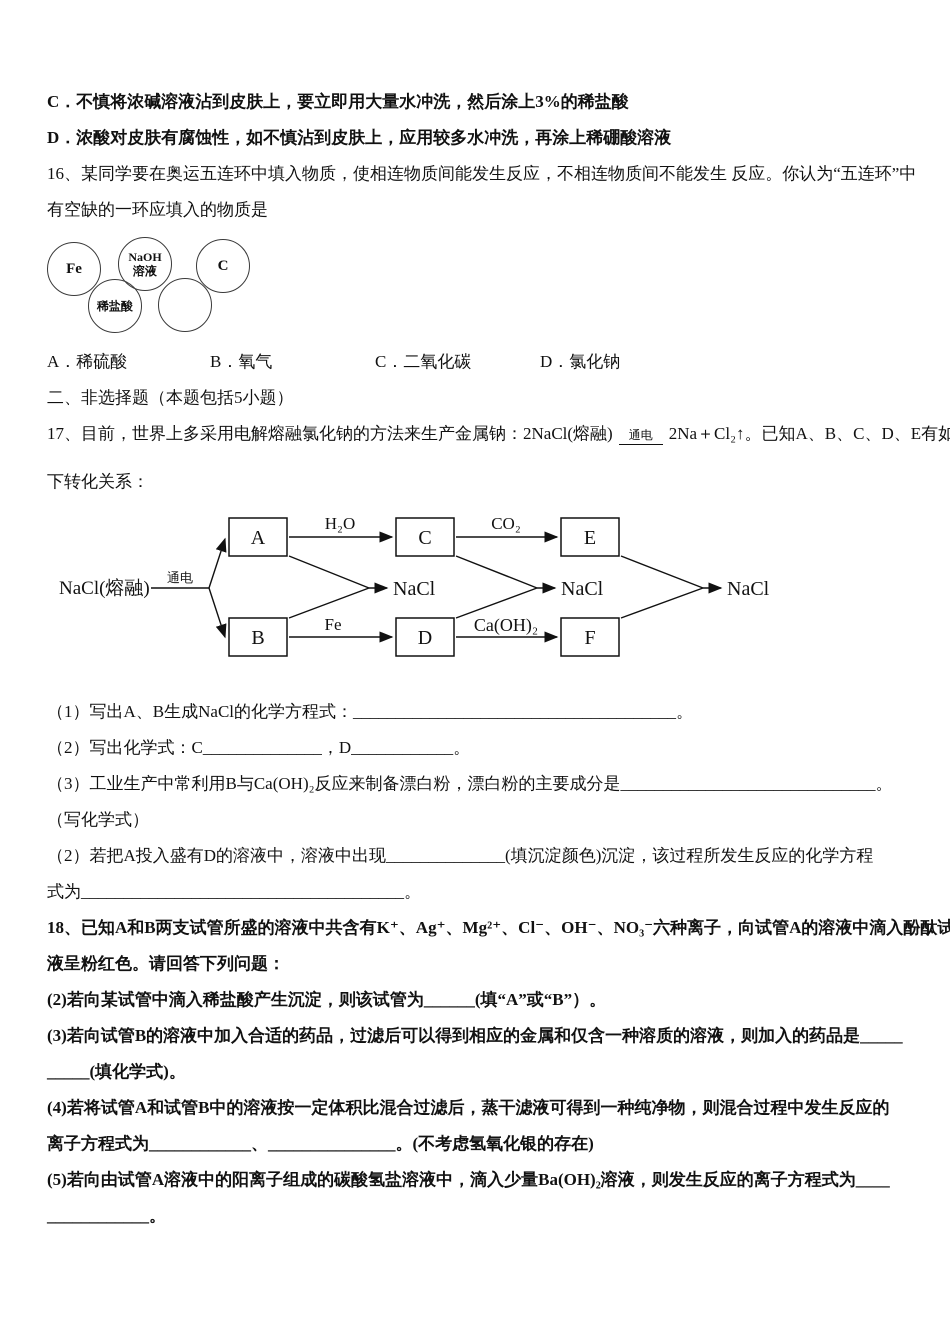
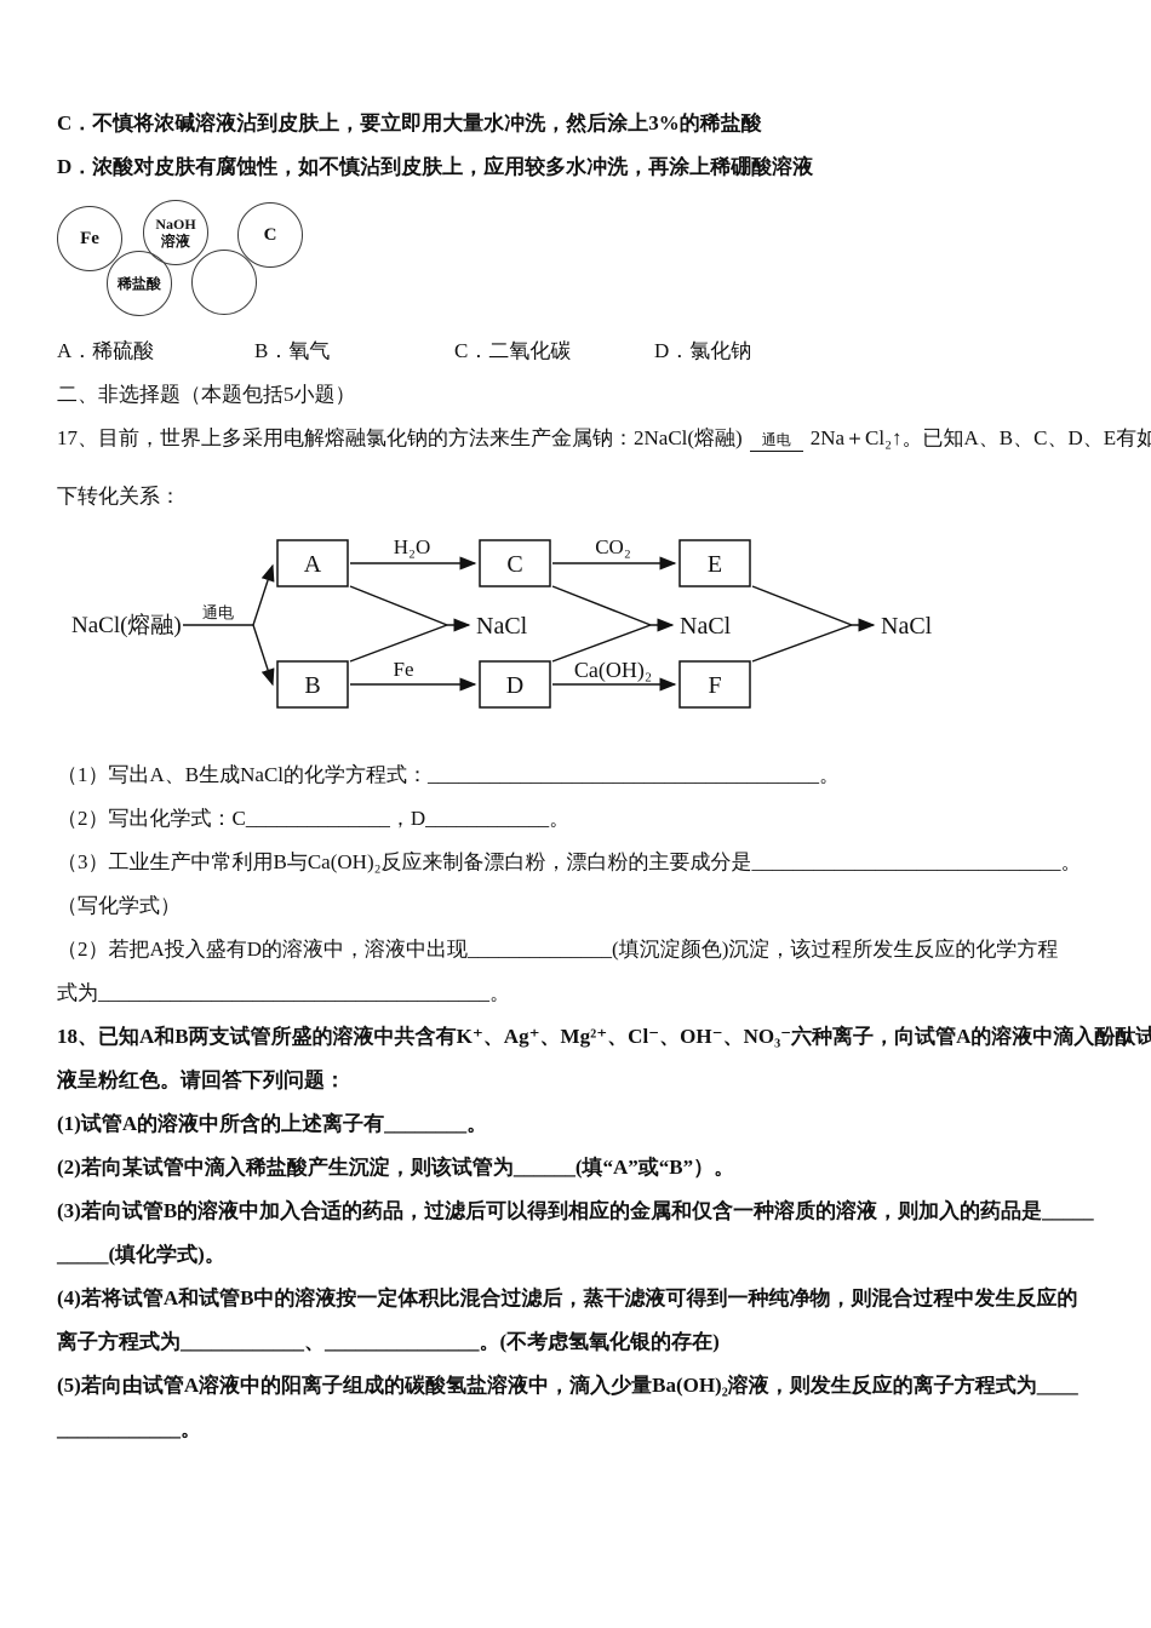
  C．不慎将浓碱溶液沾到皮肤上，要立即用大量水冲洗，然后涂上3%的稀盐酸
  D．浓酸对皮肤有腐蚀性，如不慎沾到皮肤上，应用较多水冲洗，再涂上稀硼酸溶液
- 16、某同学要在奥运五连环中填入物质，使相连物质间能发生反应，不相连物质间不能发生 反应。你认为“五连环”中
- 有空缺的一环应填入的物质是
  Fe
  NaOH
  溶液
  C
  稀盐酸
  A．稀硫酸
  B．氧气
  C．二氧化碳
  D．氯化钠
  二、非选择题（本题包括5小题）
  17、目前，世界上多采用电解熔融氯化钠的方法来生产金属钠：2NaCl(熔融)
  通电
  2Na＋Cl₂↑。已知A、B、C、D、E有如
  下转化关系：
  A
  C
  E
  B
  D
  F
  NaCl(熔融)
  通电
  H₂O
  CO₂
  Fe
  Ca(OH)₂
  NaCl
  NaCl
  NaCl
  （1）写出A、B生成NaCl的化学方程式：______________________________________。
  （2）写出化学式：C______________，D____________。
  （3）工业生产中常利用B与Ca(OH)₂反应来制备漂白粉，漂白粉的主要成分是______________________________。
  （写化学式）
  （2）若把A投入盛有D的溶液中，溶液中出现______________(填沉淀颜色)沉淀，该过程所发生反应的化学方程
  式为______________________________________。
  18、已知A和B两支试管所盛的溶液中共含有K⁺、Ag⁺、Mg²⁺、Cl⁻、OH⁻、NO₃⁻六种离子，向试管A的溶液中滴入酚酞试
  液呈粉红色。请回答下列问题：
+ (1)试管A的溶液中所含的上述离子有________。
  (2)若向某试管中滴入稀盐酸产生沉淀，则该试管为______(填“A”或“B”）。
  (3)若向试管B的溶液中加入合适的药品，过滤后可以得到相应的金属和仅含一种溶质的溶液，则加入的药品是_____
  _____(填化学式)。
  (4)若将试管A和试管B中的溶液按一定体积比混合过滤后，蒸干滤液可得到一种纯净物，则混合过程中发生反应的
  离子方程式为____________、_______________。(不考虑氢氧化银的存在)
  (5)若向由试管A溶液中的阳离子组成的碳酸氢盐溶液中，滴入少量Ba(OH)₂溶液，则发生反应的离子方程式为____
  ____________。
